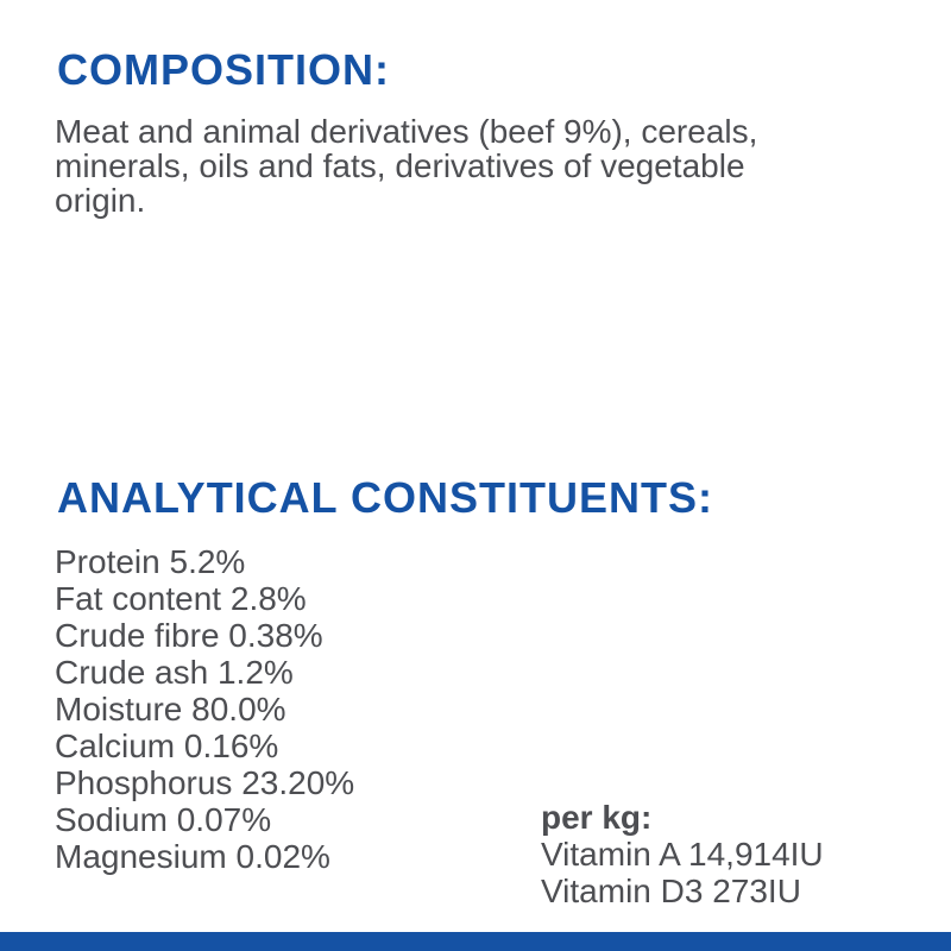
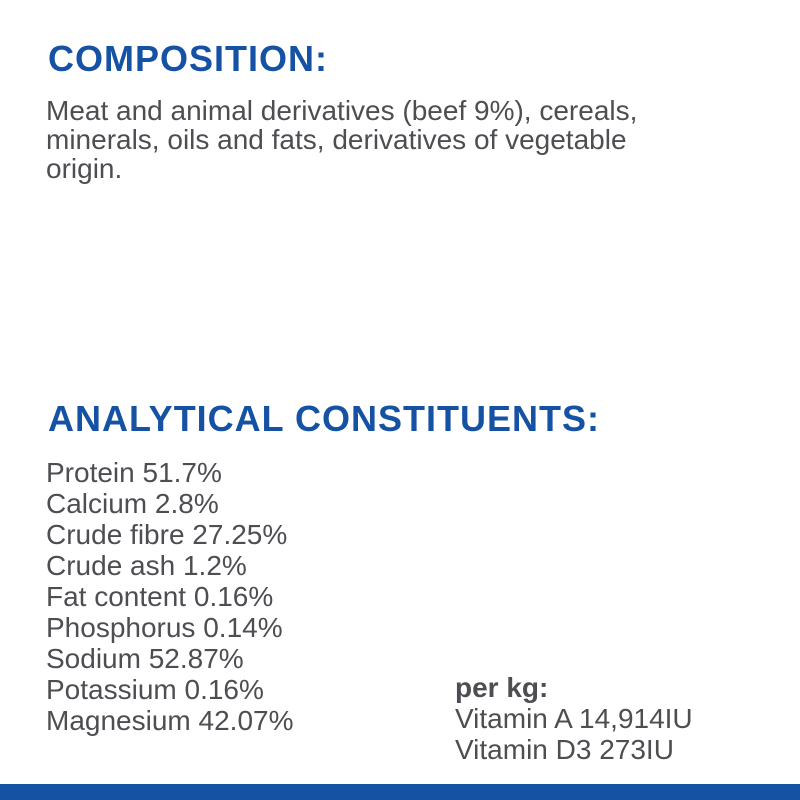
  COMPOSITION:
  Meat and animal derivatives (beef 9%), cereals,
  minerals, oils and fats, derivatives of vegetable
  origin.
  ANALYTICAL CONSTITUENTS:
- Protein 5.2%
+ Protein 51.7%
- Fat content 2.8%
+ Calcium 2.8%
- Crude fibre 0.38%
+ Crude fibre 27.25%
  Crude ash 1.2%
- Moisture 80.0%
- Calcium 0.16%
+ Fat content 0.16%
- Phosphorus 23.20%
+ Phosphorus 0.14%
- Sodium 0.07%
+ Sodium 52.87%
+ Potassium 0.16%
- Magnesium 0.02%
+ Magnesium 42.07%
  per kg:
  Vitamin A 14,914IU
  Vitamin D3 273IU
